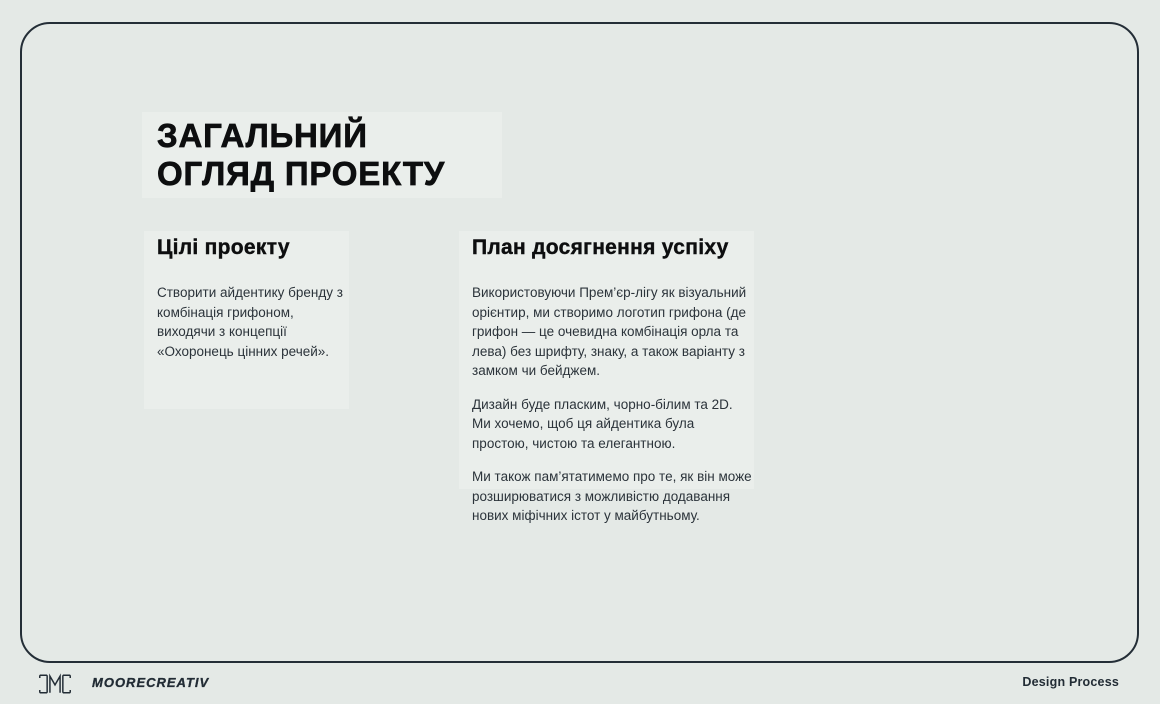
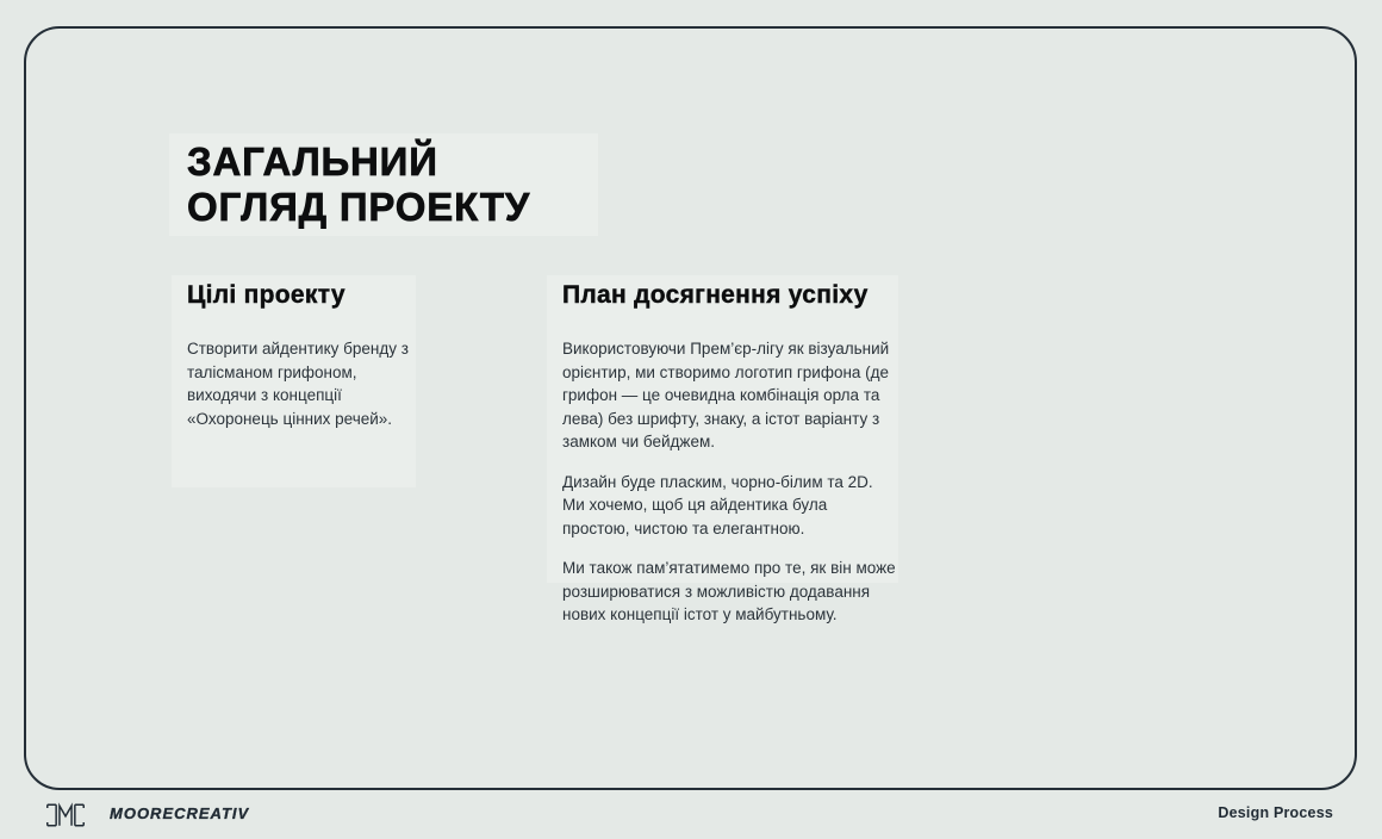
  ЗАГАЛЬНИЙ
  ОГЛЯД ПРОЕКТУ
  Цілі проекту
- Створити айдентику бренду з комбінація грифоном, виходячи з концепції «Охоронець цінних речей».
+ Створити айдентику бренду з талісманом грифоном, виходячи з концепції «Охоронець цінних речей».
  План досягнення успіху
- Використовуючи Прем’єр-лігу як візуальний орієнтир, ми створимо логотип грифона (де грифон — це очевидна комбінація орла та лева) без шрифту, знаку, а також варіанту з замком чи бейджем.
+ Використовуючи Прем’єр-лігу як візуальний орієнтир, ми створимо логотип грифона (де грифон — це очевидна комбінація орла та лева) без шрифту, знаку, а істот варіанту з замком чи бейджем.
  Дизайн буде пласким, чорно-білим та 2D. Ми хочемо, щоб ця айдентика була простою, чистою та елегантною.
- Ми також пам’ятатимемо про те, як він може розширюватися з можливістю додавання нових міфічних істот у майбутньому.
+ Ми також пам’ятатимемо про те, як він може розширюватися з можливістю додавання нових концепції істот у майбутньому.
  MOORECREATIV
  Design Process
